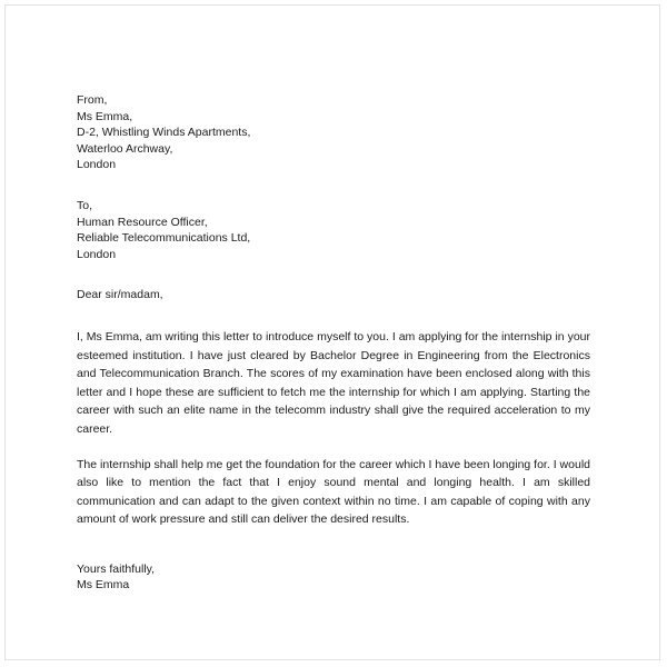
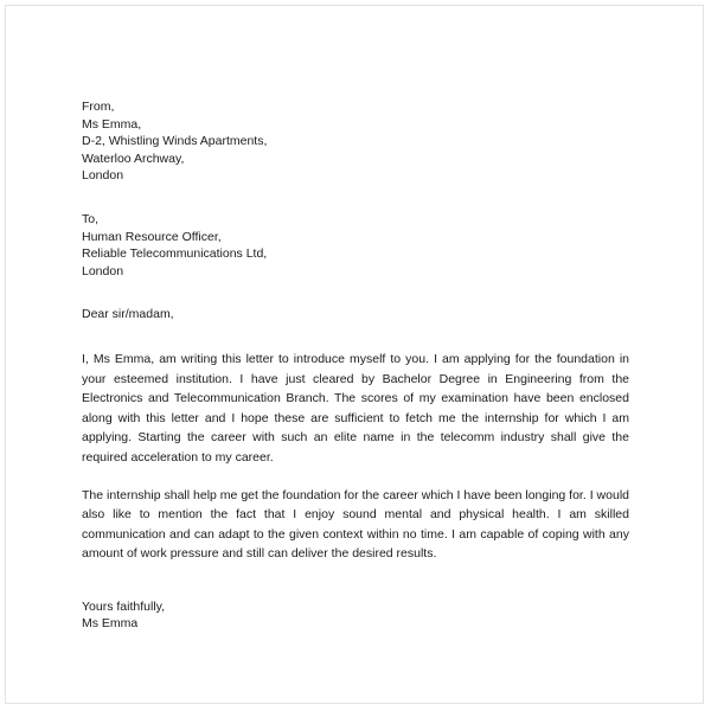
  From,
  Ms Emma,
  D-2, Whistling Winds Apartments,
  Waterloo Archway,
  London
  To,
  Human Resource Officer,
  Reliable Telecommunications Ltd,
  London
  Dear sir/madam,
- I, Ms Emma, am writing this letter to introduce myself to you. I am applying for the internship in your esteemed institution. I have just cleared by Bachelor Degree in Engineering from the Electronics and Telecommunication Branch. The scores of my examination have been enclosed along with this letter and I hope these are sufficient to fetch me the internship for which I am applying. Starting the career with such an elite name in the telecomm industry shall give the required acceleration to my career.
+ I, Ms Emma, am writing this letter to introduce myself to you. I am applying for the foundation in your esteemed institution. I have just cleared by Bachelor Degree in Engineering from the Electronics and Telecommunication Branch. The scores of my examination have been enclosed along with this letter and I hope these are sufficient to fetch me the internship for which I am applying. Starting the career with such an elite name in the telecomm industry shall give the required acceleration to my career.
- The internship shall help me get the foundation for the career which I have been longing for. I would also like to mention the fact that I enjoy sound mental and longing health. I am skilled communication and can adapt to the given context within no time. I am capable of coping with any amount of work pressure and still can deliver the desired results.
+ The internship shall help me get the foundation for the career which I have been longing for. I would also like to mention the fact that I enjoy sound mental and physical health. I am skilled communication and can adapt to the given context within no time. I am capable of coping with any amount of work pressure and still can deliver the desired results.
  Yours faithfully,
  Ms Emma
